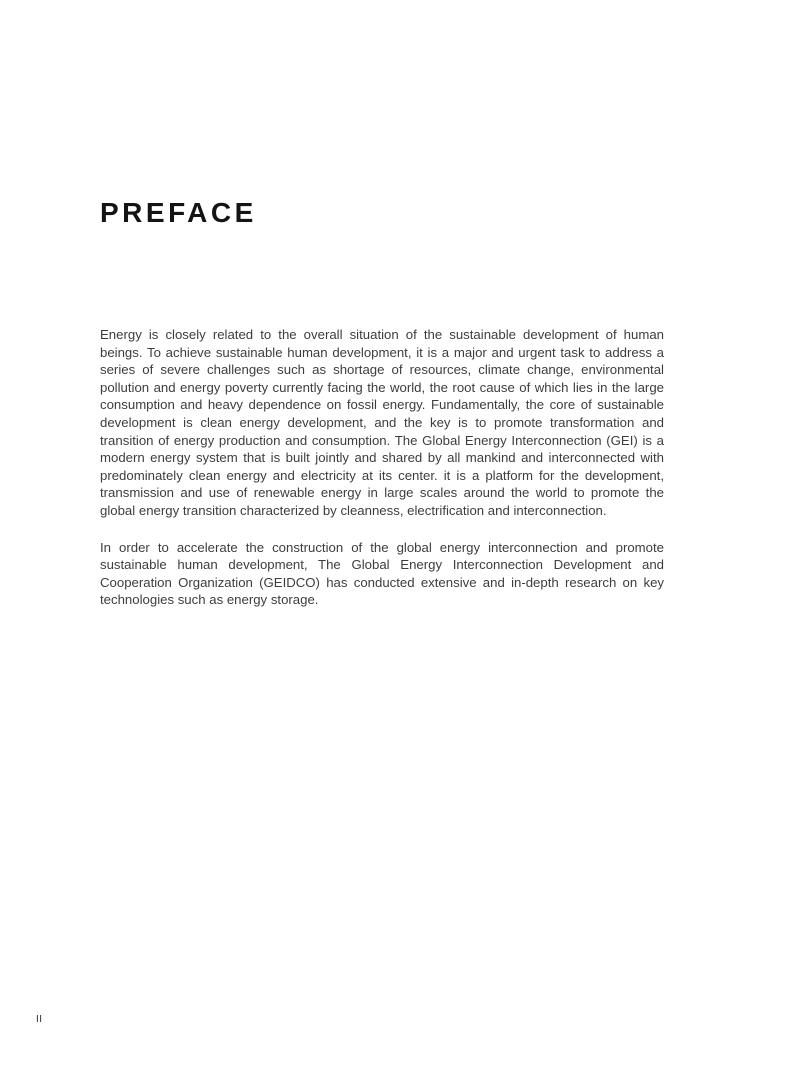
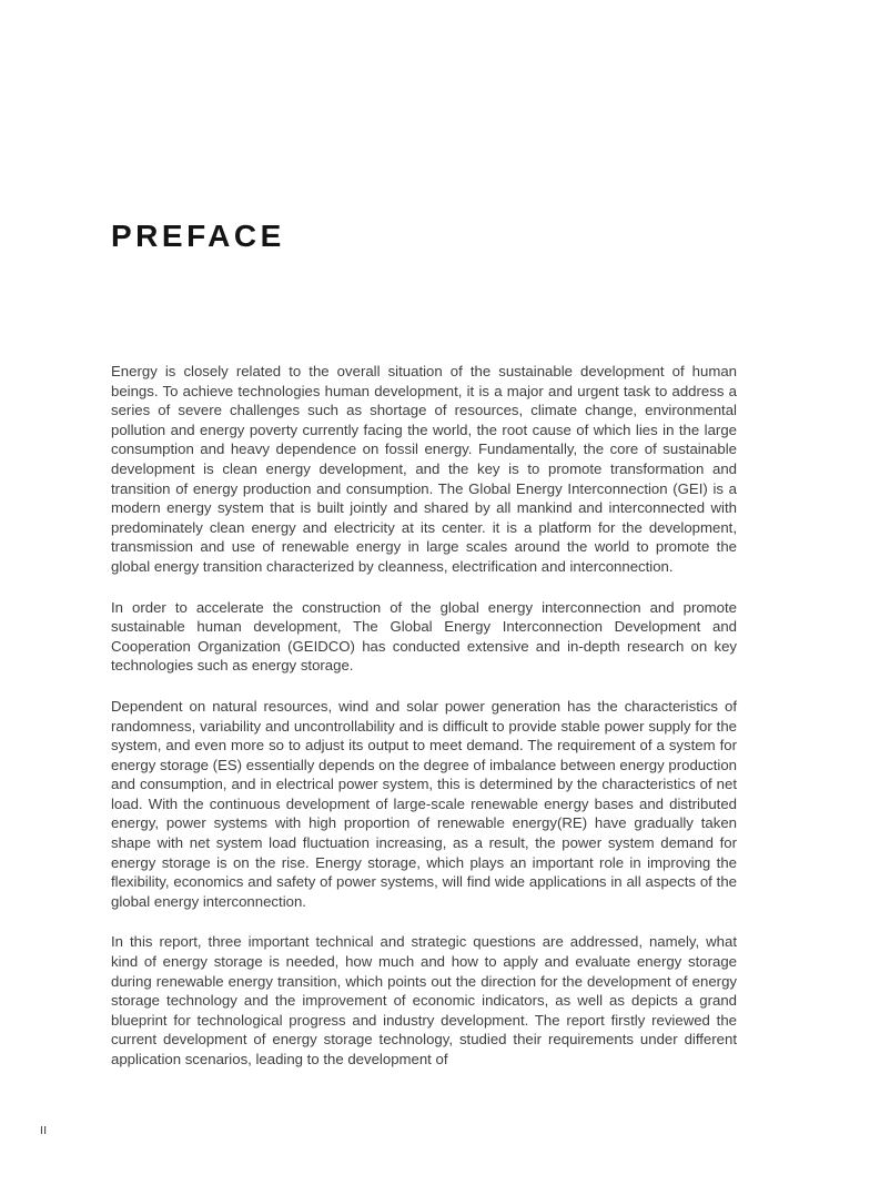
  PREFACE
- Energy is closely related to the overall situation of the sustainable development of human beings. To achieve sustainable human development, it is a major and urgent task to address a series of severe challenges such as shortage of resources, climate change, environmental pollution and energy poverty currently facing the world, the root cause of which lies in the large consumption and heavy dependence on fossil energy. Fundamentally, the core of sustainable development is clean energy development, and the key is to promote transformation and transition of energy production and consumption. The Global Energy Interconnection (GEI) is a modern energy system that is built jointly and shared by all mankind and interconnected with predominately clean energy and electricity at its center. it is a platform for the development, transmission and use of renewable energy in large scales around the world to promote the global energy transition characterized by cleanness, electrification and interconnection.
+ Energy is closely related to the overall situation of the sustainable development of human beings. To achieve technologies human development, it is a major and urgent task to address a series of severe challenges such as shortage of resources, climate change, environmental pollution and energy poverty currently facing the world, the root cause of which lies in the large consumption and heavy dependence on fossil energy. Fundamentally, the core of sustainable development is clean energy development, and the key is to promote transformation and transition of energy production and consumption. The Global Energy Interconnection (GEI) is a modern energy system that is built jointly and shared by all mankind and interconnected with predominately clean energy and electricity at its center. it is a platform for the development, transmission and use of renewable energy in large scales around the world to promote the global energy transition characterized by cleanness, electrification and interconnection.
  In order to accelerate the construction of the global energy interconnection and promote sustainable human development, The Global Energy Interconnection Development and Cooperation Organization (GEIDCO) has conducted extensive and in-depth research on key technologies such as energy storage.
+ Dependent on natural resources, wind and solar power generation has the characteristics of randomness, variability and uncontrollability and is difficult to provide stable power supply for the system, and even more so to adjust its output to meet demand. The requirement of a system for energy storage (ES) essentially depends on the degree of imbalance between energy production and consumption, and in electrical power system, this is determined by the characteristics of net load. With the continuous development of large-scale renewable energy bases and distributed energy, power systems with high proportion of renewable energy(RE) have gradually taken shape with net system load fluctuation increasing, as a result, the power system demand for energy storage is on the rise. Energy storage, which plays an important role in improving the flexibility, economics and safety of power systems, will find wide applications in all aspects of the global energy interconnection.
+ In this report, three important technical and strategic questions are addressed, namely, what kind of energy storage is needed, how much and how to apply and evaluate energy storage during renewable energy transition, which points out the direction for the development of energy storage technology and the improvement of economic indicators, as well as depicts a grand blueprint for technological progress and industry development. The report firstly reviewed the current development of energy storage technology, studied their requirements under different application scenarios, leading to the development of
  II
